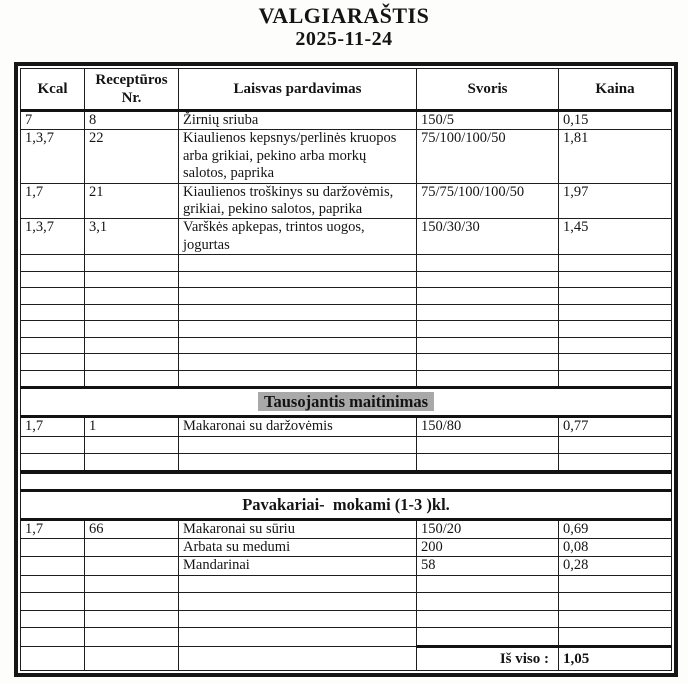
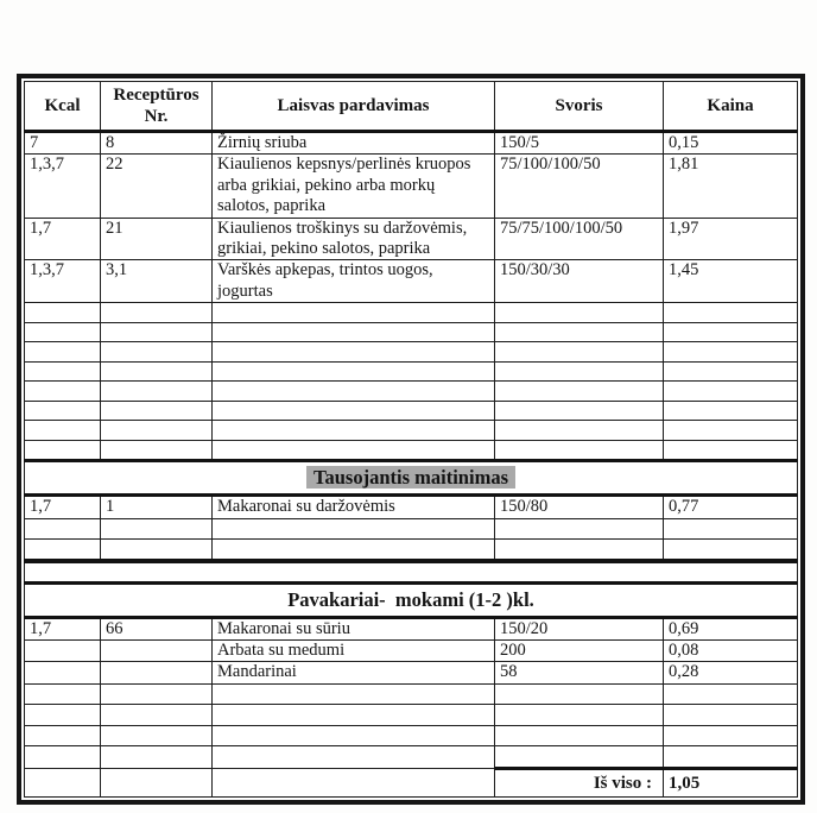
- VALGIARAŠTIS
- 2025-11-24
  Kcal	Receptūros Nr.	Laisvas pardavimas	Svoris	Kaina
  7	8	Žirnių sriuba	150/5	0,15
  1,3,7	22	Kiaulienos kepsnys/perlinės kruopos arba grikiai, pekino arba morkų salotos, paprika	75/100/100/50	1,81
  1,7	21	Kiaulienos troškinys su daržovėmis, grikiai, pekino salotos, paprika	75/75/100/100/50	1,97
  1,3,7	3,1	Varškės apkepas, trintos uogos, jogurtas	150/30/30	1,45
  Tausojantis maitinimas
  1,7	1	Makaronai su daržovėmis	150/80	0,77
- Pavakariai- mokami (1-3 )kl.
+ Pavakariai- mokami (1-2 )kl.
  1,7	66	Makaronai su sūriu	150/20	0,69
  		Arbata su medumi	200	0,08
  		Mandarinai	58	0,28
  			Iš viso :	1,05
